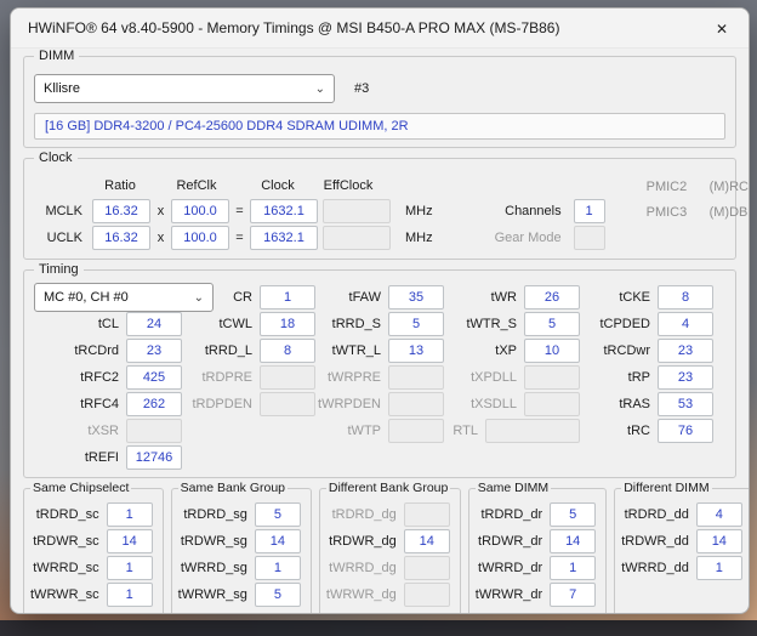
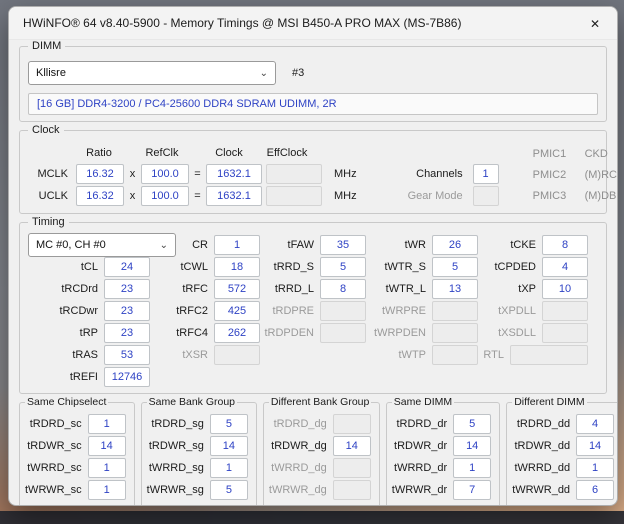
  HWiNFO® 64 v8.40-5900 - Memory Timings @ MSI B450-A PRO MAX (MS-7B86)
  ✕
  DIMM
  Kllisre
  ⌄
  #3
  [16 GB] DDR4-3200 / PC4-25600 DDR4 SDRAM UDIMM, 2R
  Clock
  Ratio
  RefClk
  Clock
  EffClock
  MCLK
  16.32
  x
  100.0
  =
  1632.1
  MHz
  UCLK
  16.32
  x
  100.0
  =
  1632.1
  MHz
  Channels
  1
  Gear Mode
+ PMIC1
+ CKD
  PMIC2
  (M)RC
  PMIC3
  (M)DB
  Timing
  MC #0, CH #0
  ⌄
  CR
  1
  tFAW
  35
  tWR
  26
  tCKE
  8
  tCL
  24
  tCWL
  18
  tRRD_S
  5
  tWTR_S
  5
  tCPDED
  4
  tRCDrd
  23
+ tRFC
+ 572
  tRRD_L
  8
  tWTR_L
  13
  tXP
  10
  tRCDwr
  23
  tRFC2
  425
  tRDPRE
  tWRPRE
  tXPDLL
  tRP
  23
  tRFC4
  262
  tRDPDEN
  tWRPDEN
  tXSDLL
  tRAS
  53
  tXSR
  tWTP
  RTL
- tRC
- 76
  tREFI
  12746
  Same Chipselect
  tRDRD_sc
  1
  tRDWR_sc
  14
  tWRRD_sc
  1
  tWRWR_sc
  1
  Same Bank Group
  tRDRD_sg
  5
  tRDWR_sg
  14
  tWRRD_sg
  1
  tWRWR_sg
  5
  Different Bank Group
  tRDRD_dg
  tRDWR_dg
  14
  tWRRD_dg
  tWRWR_dg
  Same DIMM
  tRDRD_dr
  5
  tRDWR_dr
  14
  tWRRD_dr
  1
  tWRWR_dr
  7
  Different DIMM
  tRDRD_dd
  4
  tRDWR_dd
  14
  tWRRD_dd
  1
+ tWRWR_dd
+ 6
